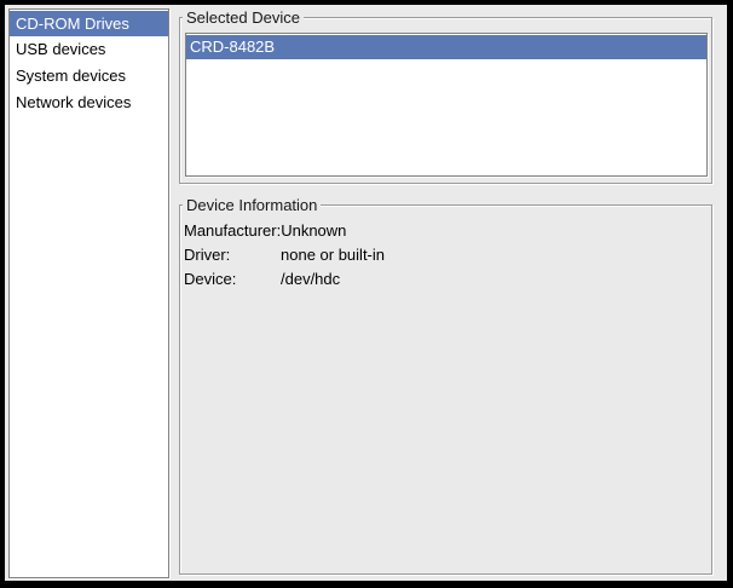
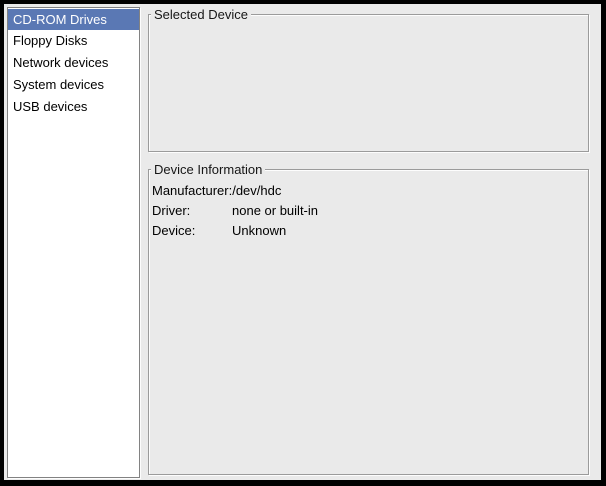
  CD-ROM Drives
+ Floppy Disks
- USB devices
+ Network devices
  System devices
- Network devices
+ USB devices
  Selected Device
- CRD-8482B
  Device Information
  Manufacturer:
- Unknown
+ /dev/hdc
  Driver:
  none or built-in
  Device:
- /dev/hdc
+ Unknown
